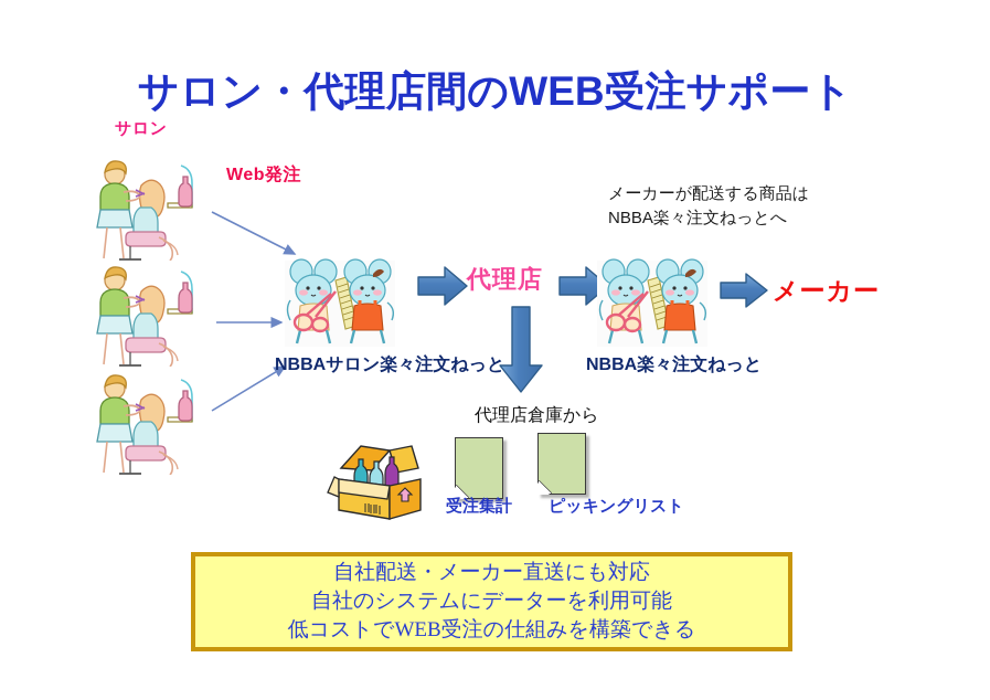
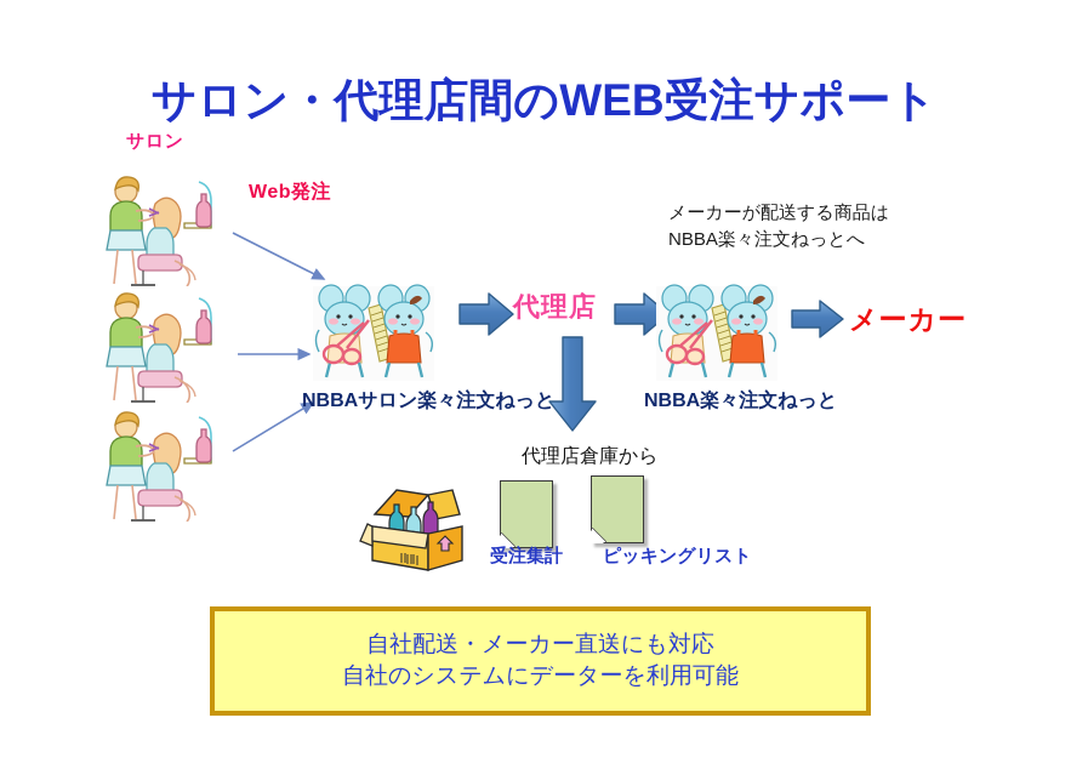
  サロン・代理店間のWEB受注サポート
  サロン
  Web発注
  NBBAサロン楽々注文ねっと
  代理店
  メーカーが配送する商品は
  NBBA楽々注文ねっとへ
  NBBA楽々注文ねっと
  メーカー
  代理店倉庫から
  受注集計
  ピッキングリスト
  自社配送・メーカー直送にも対応
  自社のシステムにデーターを利用可能
- 低コストでWEB受注の仕組みを構築できる
